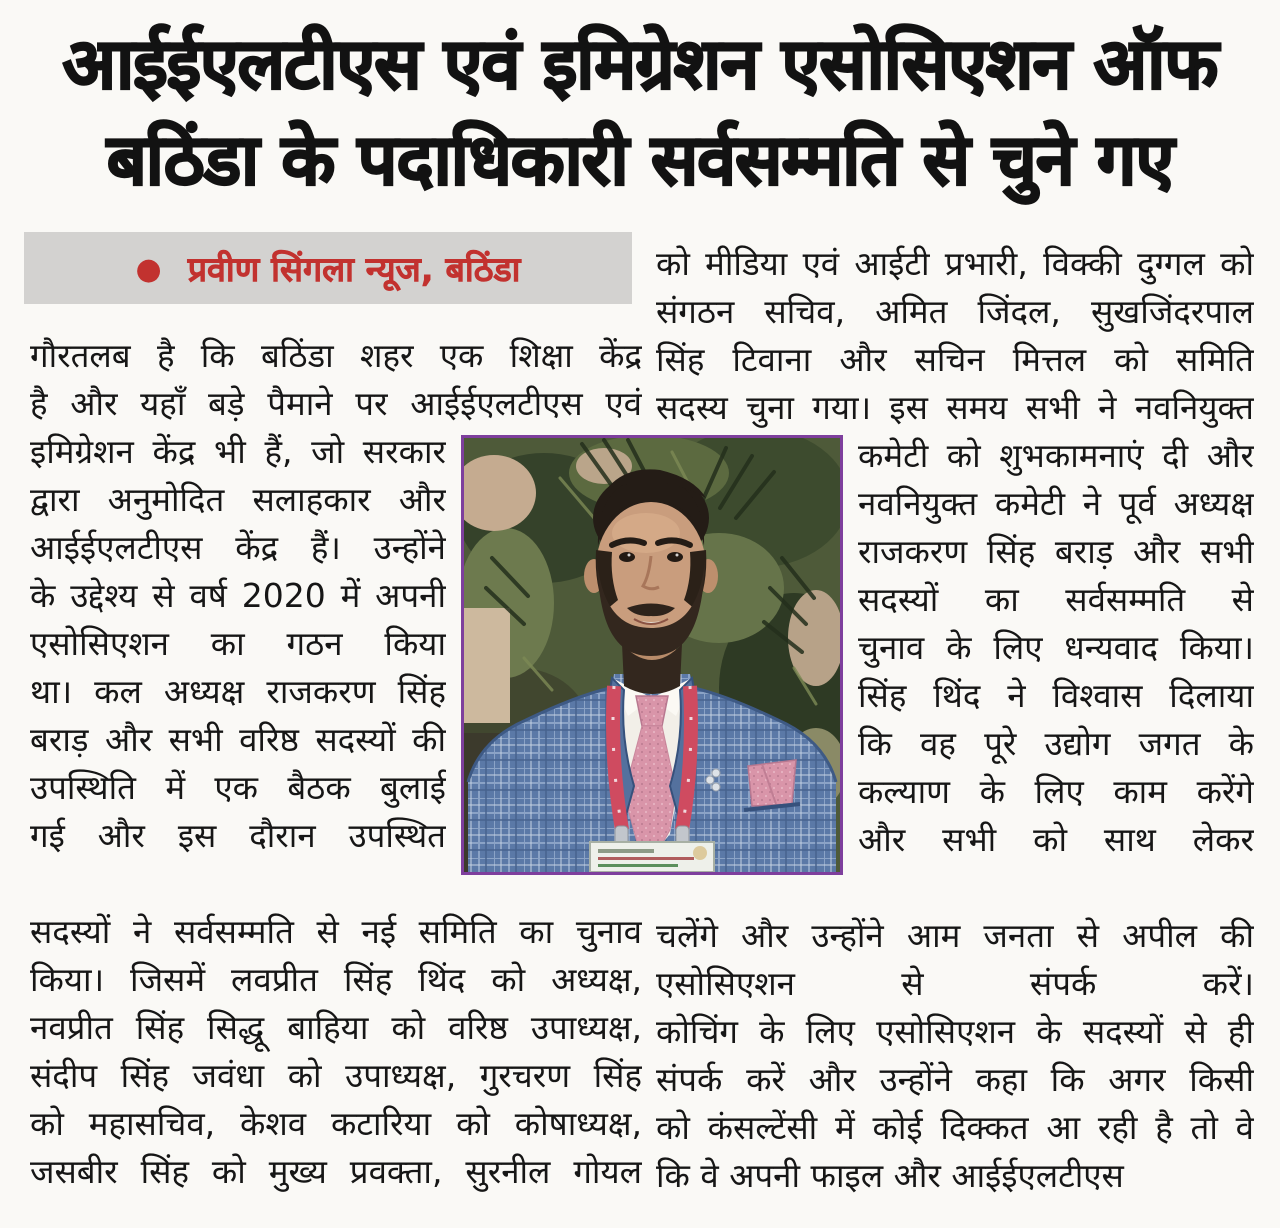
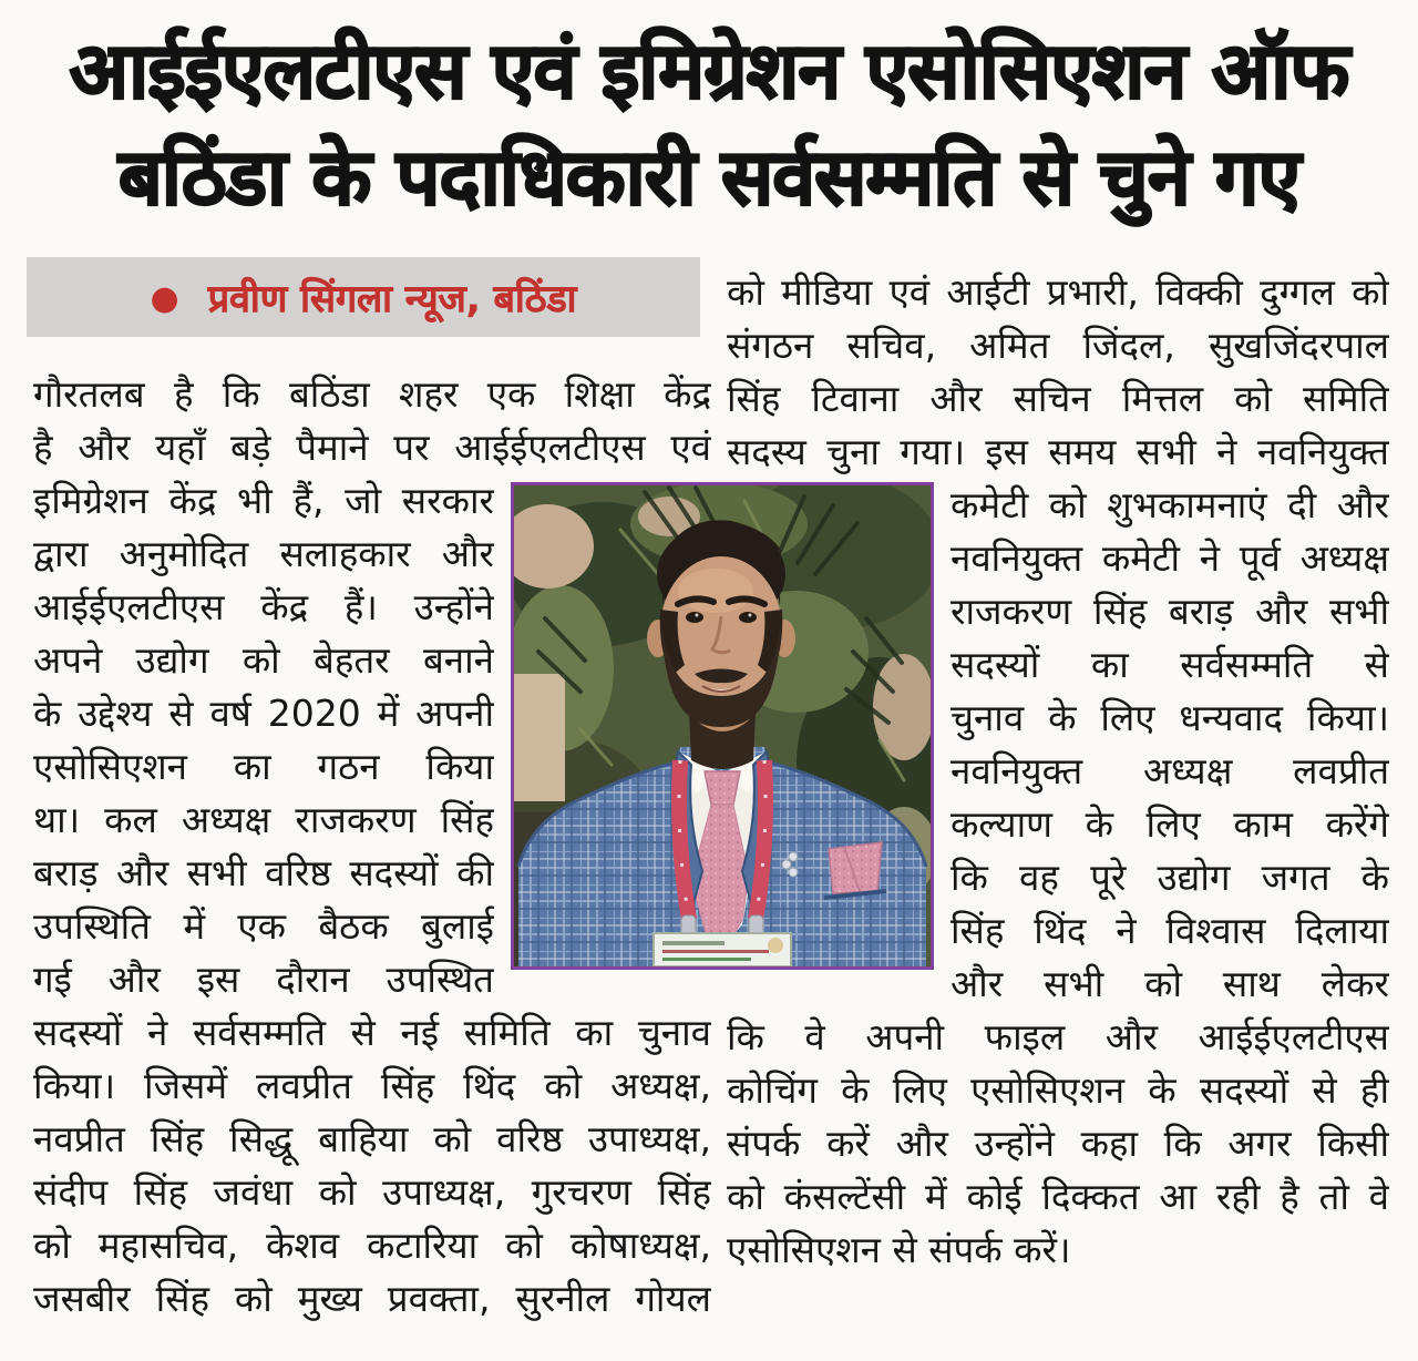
  आईईएलटीएस एवं इमिग्रेशन एसोसिएशन ऑफ
  बठिंडा के पदाधिकारी सर्वसम्मति से चुने गए
  ●
  प्रवीण सिंगला न्यूज, बठिंडा
  गौरतलब है कि बठिंडा शहर एक शिक्षा केंद्र
  है और यहाँ बड़े पैमाने पर आईईएलटीएस एवं
  इमिग्रेशन केंद्र भी हैं, जो सरकार
  द्वारा अनुमोदित सलाहकार और
  आईईएलटीएस केंद्र हैं। उन्होंने
+ अपने उद्योग को बेहतर बनाने
  के उद्देश्य से वर्ष 2020 में अपनी
  एसोसिएशन का गठन किया
  था। कल अध्यक्ष राजकरण सिंह
  बराड़ और सभी वरिष्ठ सदस्यों की
  उपस्थिति में एक बैठक बुलाई
  गई और इस दौरान उपस्थित
  सदस्यों ने सर्वसम्मति से नई समिति का चुनाव
  किया। जिसमें लवप्रीत सिंह थिंद को अध्यक्ष,
  नवप्रीत सिंह सिद्धू बाहिया को वरिष्ठ उपाध्यक्ष,
  संदीप सिंह जवंधा को उपाध्यक्ष, गुरचरण सिंह
  को महासचिव, केशव कटारिया को कोषाध्यक्ष,
  जसबीर सिंह को मुख्य प्रवक्ता, सुरनील गोयल
  को मीडिया एवं आईटी प्रभारी, विक्की दुग्गल को
  संगठन सचिव, अमित जिंदल, सुखजिंदरपाल
  सिंह टिवाना और सचिन मित्तल को समिति
  सदस्य चुना गया। इस समय सभी ने नवनियुक्त
  कमेटी को शुभकामनाएं दी और
  नवनियुक्त कमेटी ने पूर्व अध्यक्ष
  राजकरण सिंह बराड़ और सभी
  सदस्यों का सर्वसम्मति से
  चुनाव के लिए धन्यवाद किया।
+ नवनियुक्त अध्यक्ष लवप्रीत
- सिंह थिंद ने विश्वास दिलाया
+ कल्याण के लिए काम करेंगे
  कि वह पूरे उद्योग जगत के
- कल्याण के लिए काम करेंगे
+ सिंह थिंद ने विश्वास दिलाया
  और सभी को साथ लेकर
- चलेंगे और उन्होंने आम जनता से अपील की
- एसोसिएशन से संपर्क करें।
+ कि वे अपनी फाइल और आईईएलटीएस
  कोचिंग के लिए एसोसिएशन के सदस्यों से ही
  संपर्क करें और उन्होंने कहा कि अगर किसी
  को कंसल्टेंसी में कोई दिक्कत आ रही है तो वे
- कि वे अपनी फाइल और आईईएलटीएस
+ एसोसिएशन से संपर्क करें।
